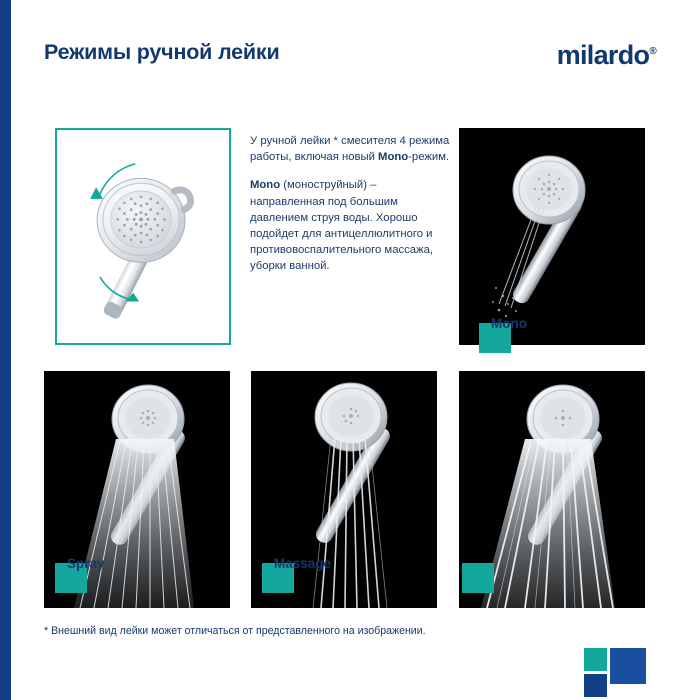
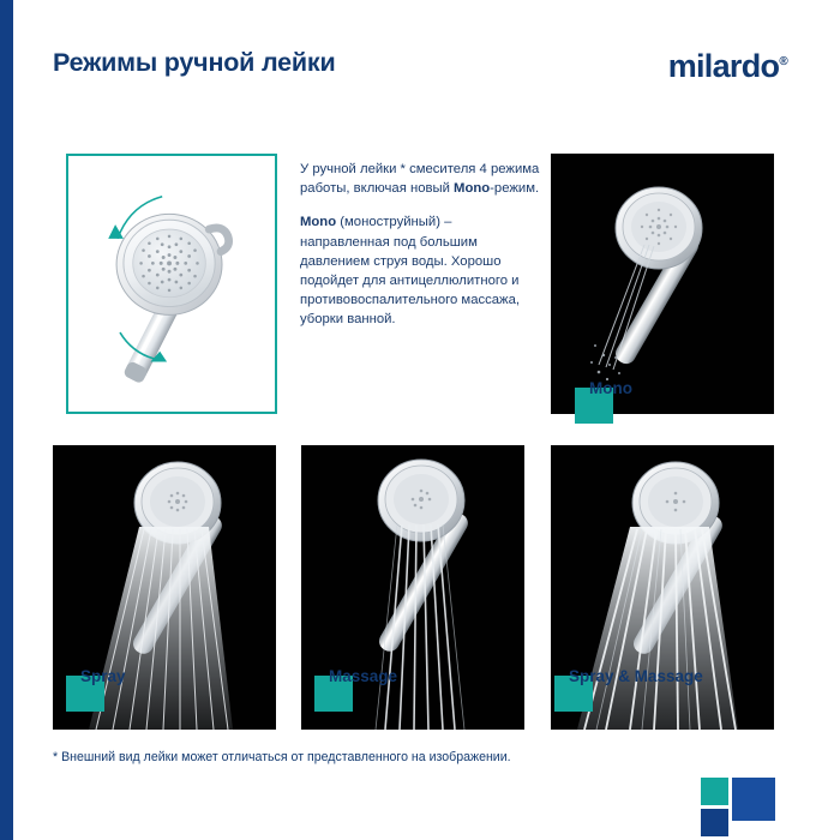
  Режимы ручной лейки
  milardo®
  У ручной лейки * смесителя 4 режима работы, включая новый Mono-режим.
  Mono (моноструйный) – направленная под большим давлением струя воды. Хорошо подойдет для антицеллюлитного и противовоспалительного массажа, уборки ванной.
  Mono
  Spray
  Massage
+ Spray & Massage
  * Внешний вид лейки может отличаться от представленного на изображении.
